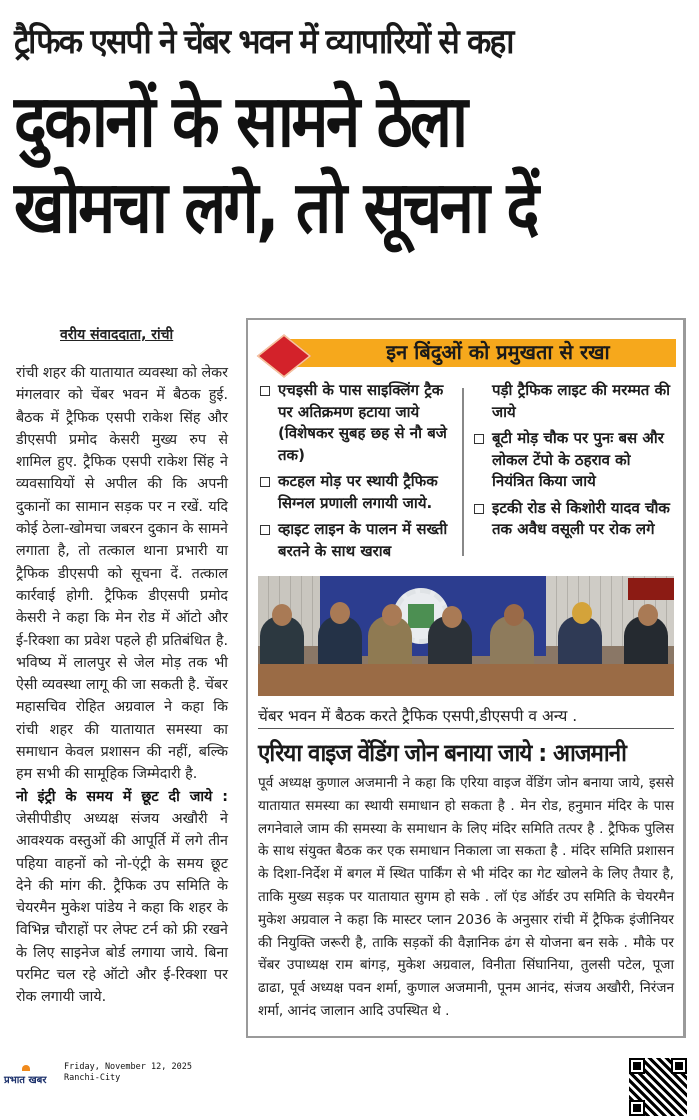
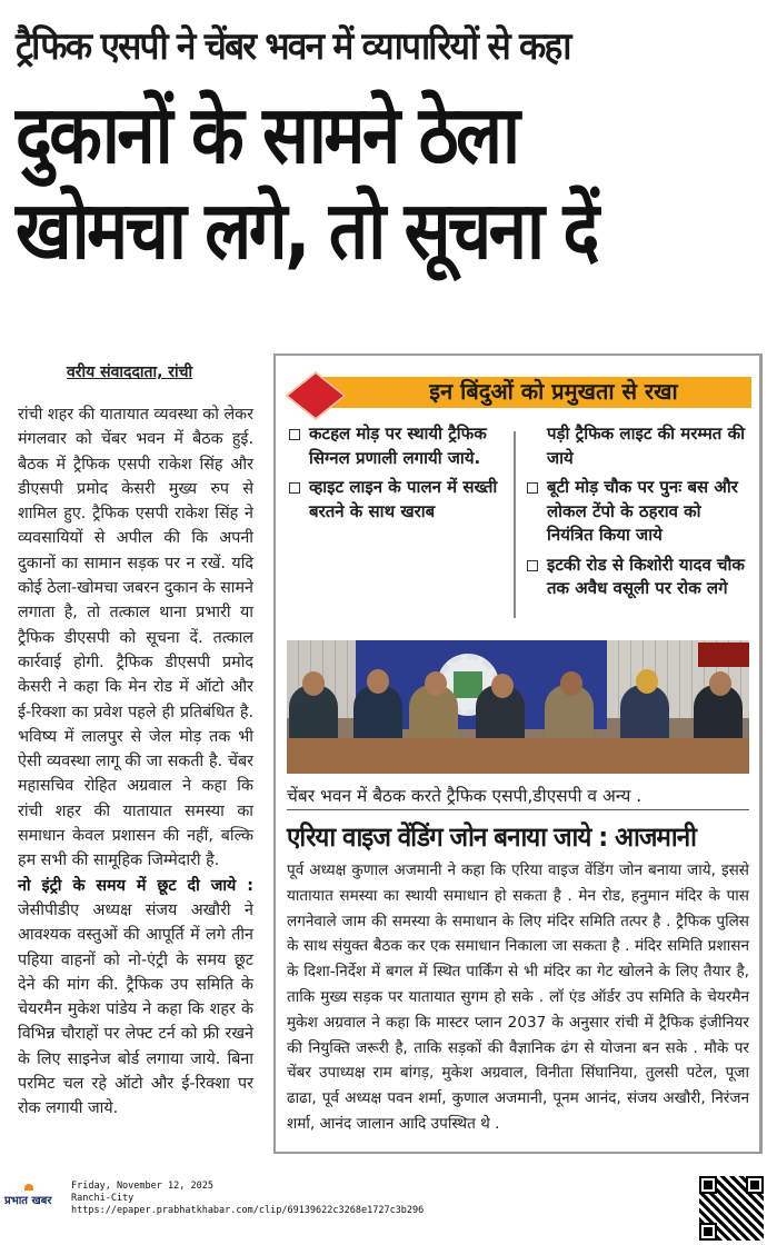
  ट्रैफिक एसपी ने चेंबर भवन में व्यापारियों से कहा
  दुकानों के सामने ठेला
  खोमचा लगे, तो सूचना दें
  वरीय संवाददाता, रांची
  रांची शहर की यातायात व्यवस्था को लेकर मंगलवार को चेंबर भवन में बैठक हुई. बैठक में ट्रैफिक एसपी राकेश सिंह और डीएसपी प्रमोद केसरी मुख्य रुप से शामिल हुए. ट्रैफिक एसपी राकेश सिंह ने व्यवसायियों से अपील की कि अपनी दुकानों का सामान सड़क पर न रखें. यदि कोई ठेला-खोमचा जबरन दुकान के सामने लगाता है, तो तत्काल थाना प्रभारी या ट्रैफिक डीएसपी को सूचना दें. तत्काल कार्रवाई होगी. ट्रैफिक डीएसपी प्रमोद केसरी ने कहा कि मेन रोड में ऑटो और ई-रिक्शा का प्रवेश पहले ही प्रतिबंधित है. भविष्य में लालपुर से जेल मोड़ तक भी ऐसी व्यवस्था लागू की जा सकती है. चेंबर महासचिव रोहित अग्रवाल ने कहा कि रांची शहर की यातायात समस्या का समाधान केवल प्रशासन की नहीं, बल्कि हम सभी की सामूहिक जिम्मेदारी है.
  नो इंट्री के समय में छूट दी जाये : जेसीपीडीए अध्यक्ष संजय अखौरी ने आवश्यक वस्तुओं की आपूर्ति में लगे तीन पहिया वाहनों को नो-एंट्री के समय छूट देने की मांग की. ट्रैफिक उप समिति के चेयरमैन मुकेश पांडेय ने कहा कि शहर के विभिन्न चौराहों पर लेफ्ट टर्न को फ्री रखने के लिए साइनेज बोर्ड लगाया जाये. बिना परमिट चल रहे ऑटो और ई-रिक्शा पर रोक लगायी जाये.
  इन बिंदुओं को प्रमुखता से रखा
- एचइसी के पास साइक्लिंग ट्रैक पर अतिक्रमण हटाया जाये (विशेषकर सुबह छह से नौ बजे तक)
  कटहल मोड़ पर स्थायी ट्रैफिक सिग्नल प्रणाली लगायी जाये.
  व्हाइट लाइन के पालन में सख्ती बरतने के साथ खराब
  पड़ी ट्रैफिक लाइट की मरम्मत की जाये
  बूटी मोड़ चौक पर पुनः बस और लोकल टेंपो के ठहराव को नियंत्रित किया जाये
  इटकी रोड से किशोरी यादव चौक तक अवैध वसूली पर रोक लगे
  चेंबर भवन में बैठक करते ट्रैफिक एसपी,डीएसपी व अन्य .
  एरिया वाइज वेंडिंग जोन बनाया जाये : आजमानी
- पूर्व अध्यक्ष कुणाल अजमानी ने कहा कि एरिया वाइज वेंडिंग जोन बनाया जाये, इससे यातायात समस्या का स्थायी समाधान हो सकता है . मेन रोड, हनुमान मंदिर के पास लगनेवाले जाम की समस्या के समाधान के लिए मंदिर समिति तत्पर है . ट्रैफिक पुलिस के साथ संयुक्त बैठक कर एक समाधान निकाला जा सकता है . मंदिर समिति प्रशासन के दिशा-निर्देश में बगल में स्थित पार्किंग से भी मंदिर का गेट खोलने के लिए तैयार है, ताकि मुख्य सड़क पर यातायात सुगम हो सके . लॉ एंड ऑर्डर उप समिति के चेयरमैन मुकेश अग्रवाल ने कहा कि मास्टर प्लान 2036 के अनुसार रांची में ट्रैफिक इंजीनियर की नियुक्ति जरूरी है, ताकि सड़कों की वैज्ञानिक ढंग से योजना बन सके . मौके पर चेंबर उपाध्यक्ष राम बांगड़, मुकेश अग्रवाल, विनीता सिंघानिया, तुलसी पटेल, पूजा ढाढा, पूर्व अध्यक्ष पवन शर्मा, कुणाल अजमानी, पूनम आनंद, संजय अखौरी, निरंजन शर्मा, आनंद जालान आदि उपस्थित थे .
+ पूर्व अध्यक्ष कुणाल अजमानी ने कहा कि एरिया वाइज वेंडिंग जोन बनाया जाये, इससे यातायात समस्या का स्थायी समाधान हो सकता है . मेन रोड, हनुमान मंदिर के पास लगनेवाले जाम की समस्या के समाधान के लिए मंदिर समिति तत्पर है . ट्रैफिक पुलिस के साथ संयुक्त बैठक कर एक समाधान निकाला जा सकता है . मंदिर समिति प्रशासन के दिशा-निर्देश में बगल में स्थित पार्किंग से भी मंदिर का गेट खोलने के लिए तैयार है, ताकि मुख्य सड़क पर यातायात सुगम हो सके . लॉ एंड ऑर्डर उप समिति के चेयरमैन मुकेश अग्रवाल ने कहा कि मास्टर प्लान 2037 के अनुसार रांची में ट्रैफिक इंजीनियर की नियुक्ति जरूरी है, ताकि सड़कों की वैज्ञानिक ढंग से योजना बन सके . मौके पर चेंबर उपाध्यक्ष राम बांगड़, मुकेश अग्रवाल, विनीता सिंघानिया, तुलसी पटेल, पूजा ढाढा, पूर्व अध्यक्ष पवन शर्मा, कुणाल अजमानी, पूनम आनंद, संजय अखौरी, निरंजन शर्मा, आनंद जालान आदि उपस्थित थे .
  प्रभात खबर
  Friday, November 12, 2025
  Ranchi-City
+ https://epaper.prabhatkhabar.com/clip/69139622c3268e1727c3b296
